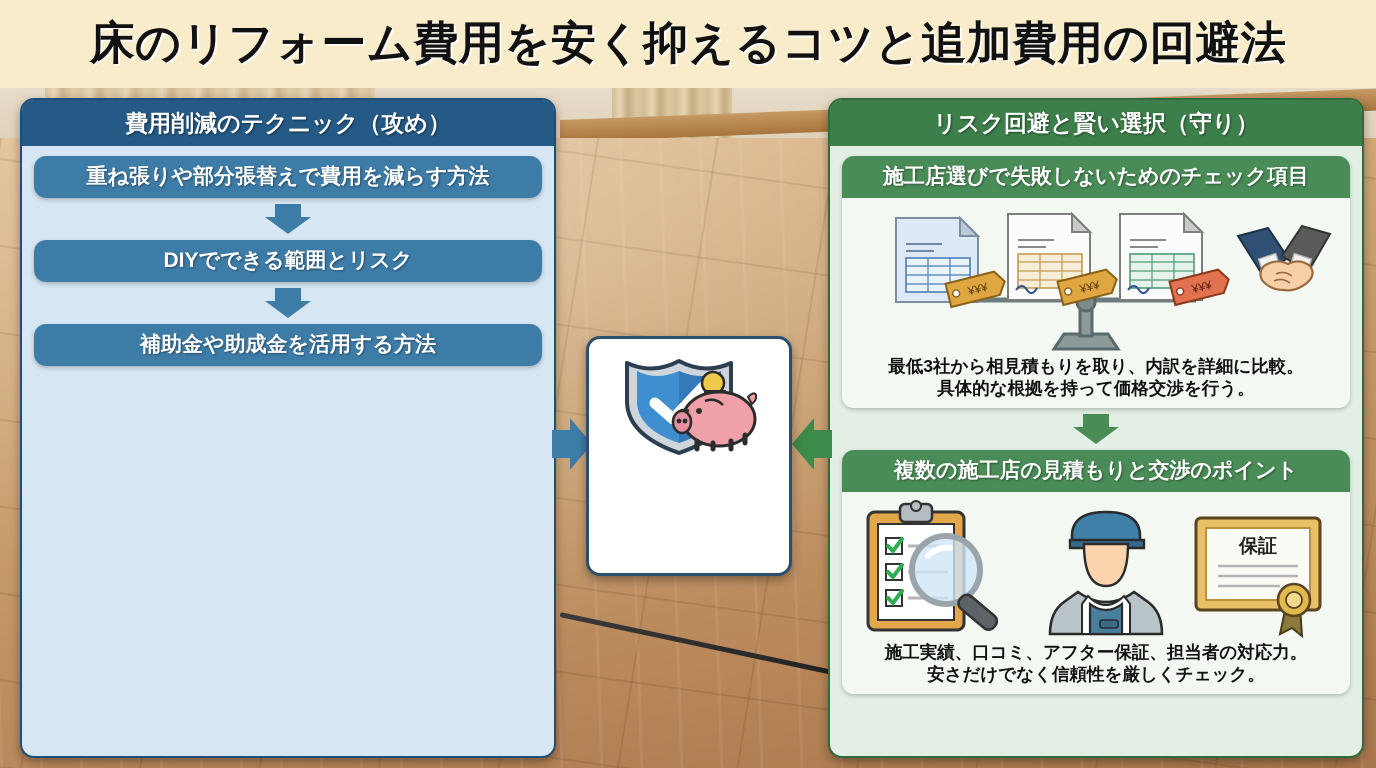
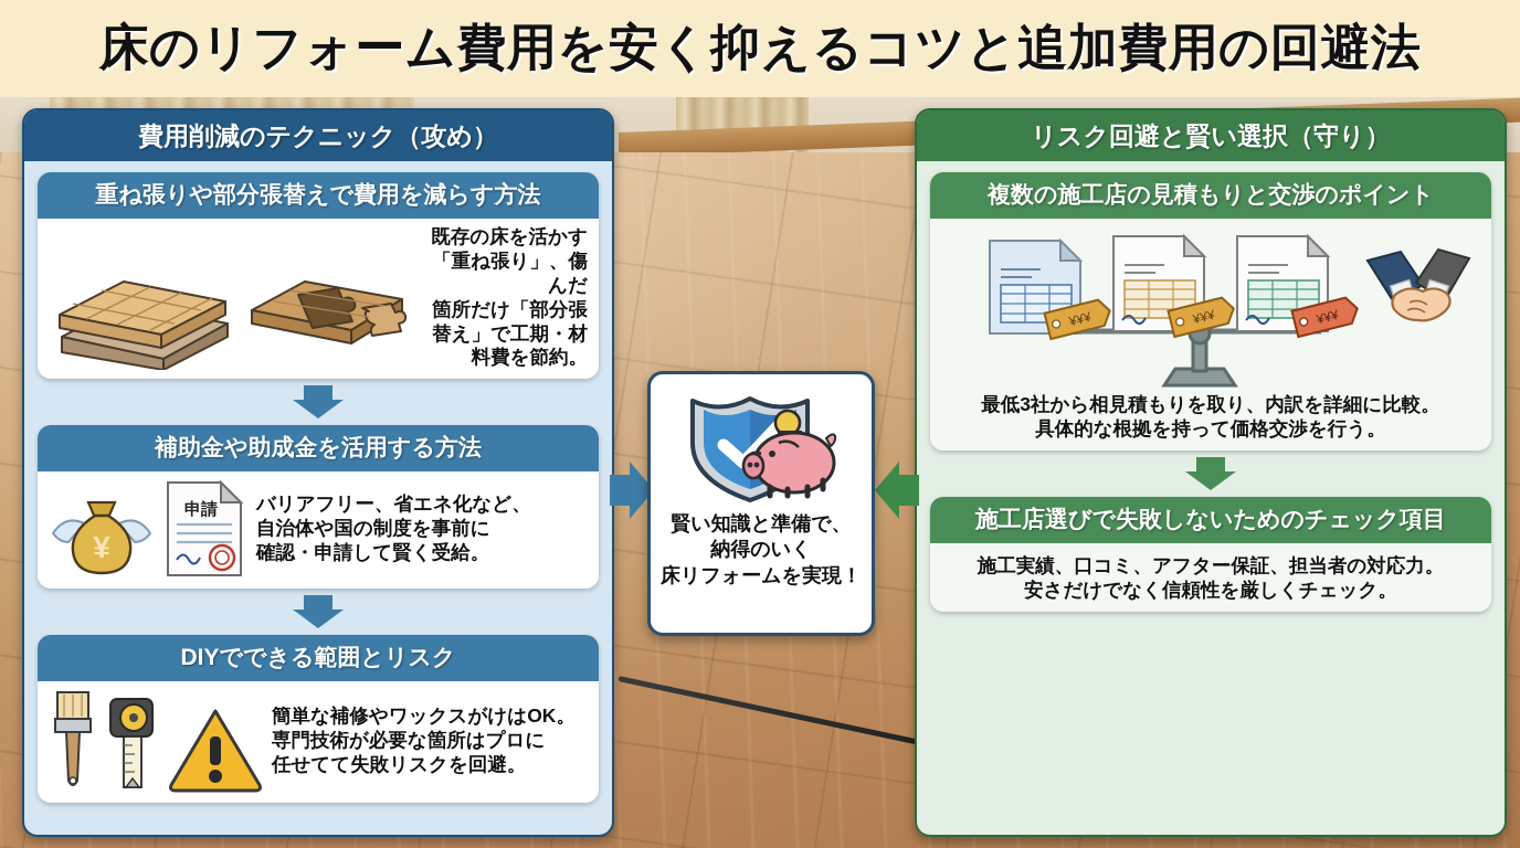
  床のリフォーム費用を安く抑えるコツと追加費用の回避法
  費用削減のテクニック（攻め）
  重ね張りや部分張替えで費用を減らす方法
+ 既存の床を活かす「重ね張り」、傷んだ
+ 箇所だけ「部分張替え」で工期・材料費を節約。
- DIYでできる範囲とリスク
+ 補助金や助成金を活用する方法
+ ¥
+ 申請
+ バリアフリー、省エネ化など、
+ 自治体や国の制度を事前に
+ 確認・申請して賢く受給。
- 補助金や助成金を活用する方法
+ DIYでできる範囲とリスク
+ 簡単な補修やワックスがけはOK。
+ 専門技術が必要な箇所はプロに
+ 任せてて失敗リスクを回避。
  リスク回避と賢い選択（守り）
- 施工店選びで失敗しないためのチェック項目
+ 複数の施工店の見積もりと交渉のポイント
  最低3社から相見積もりを取り、内訳を詳細に比較。
  具体的な根拠を持って価格交渉を行う。
- 複数の施工店の見積もりと交渉のポイント
+ 施工店選びで失敗しないためのチェック項目
- 保証
  施工実績、口コミ、アフター保証、担当者の対応力。
  安さだけでなく信頼性を厳しくチェック。
+ 賢い知識と準備で、
+ 納得のいく
+ 床リフォームを実現！
